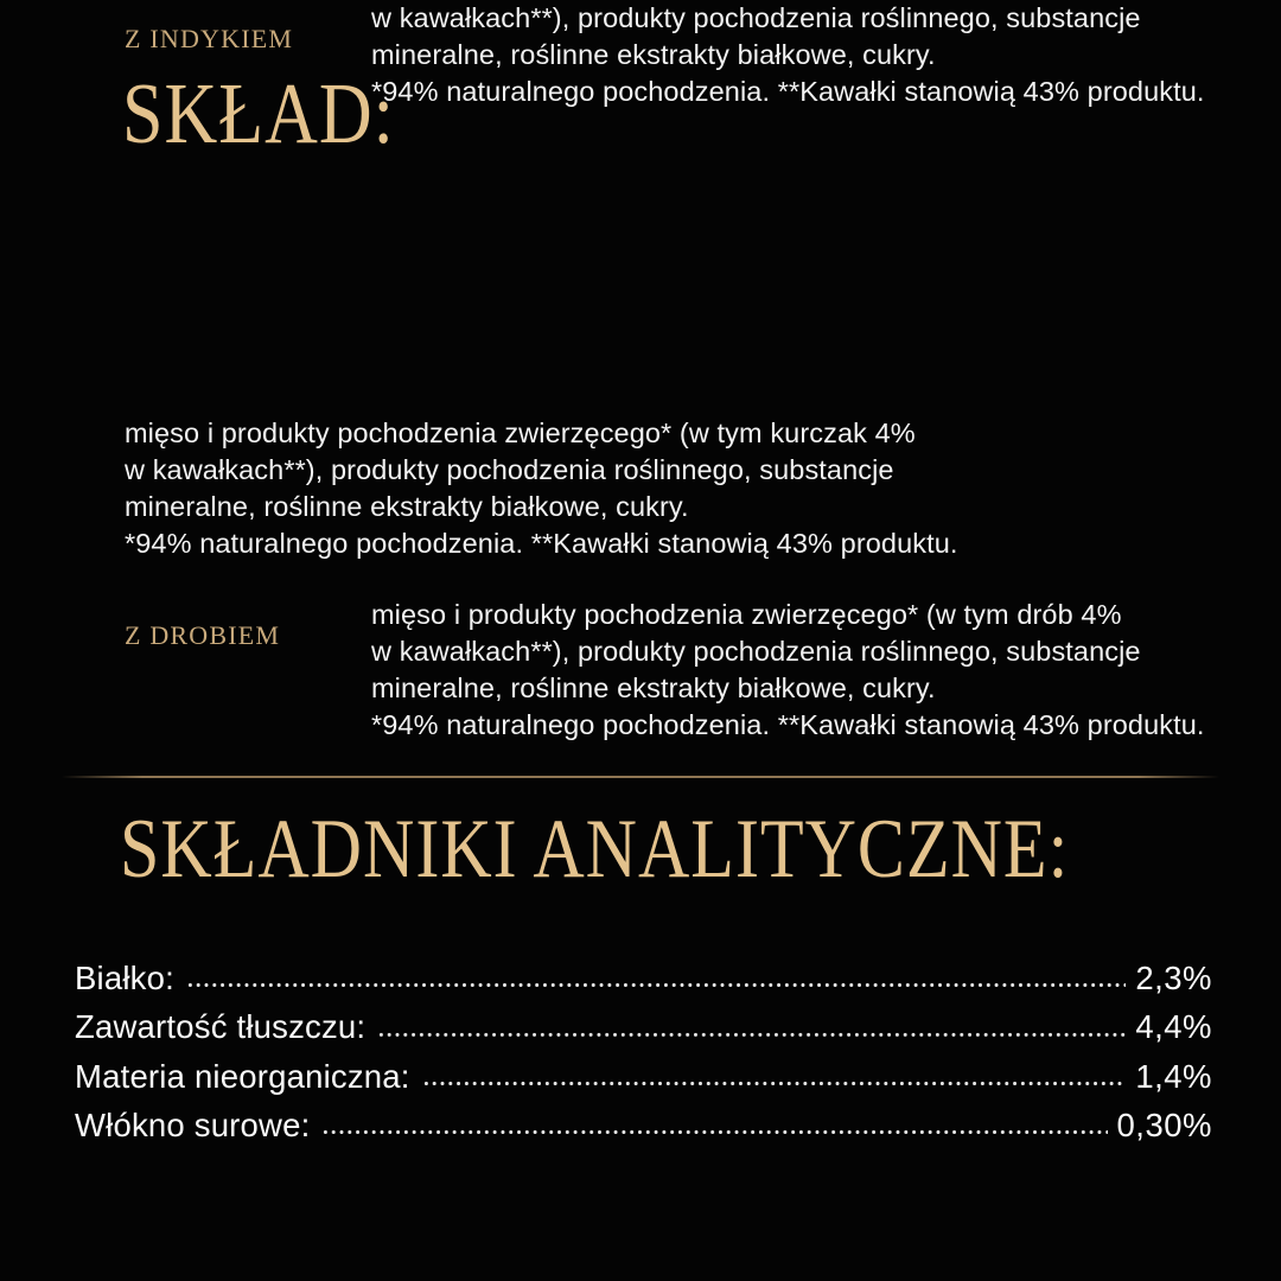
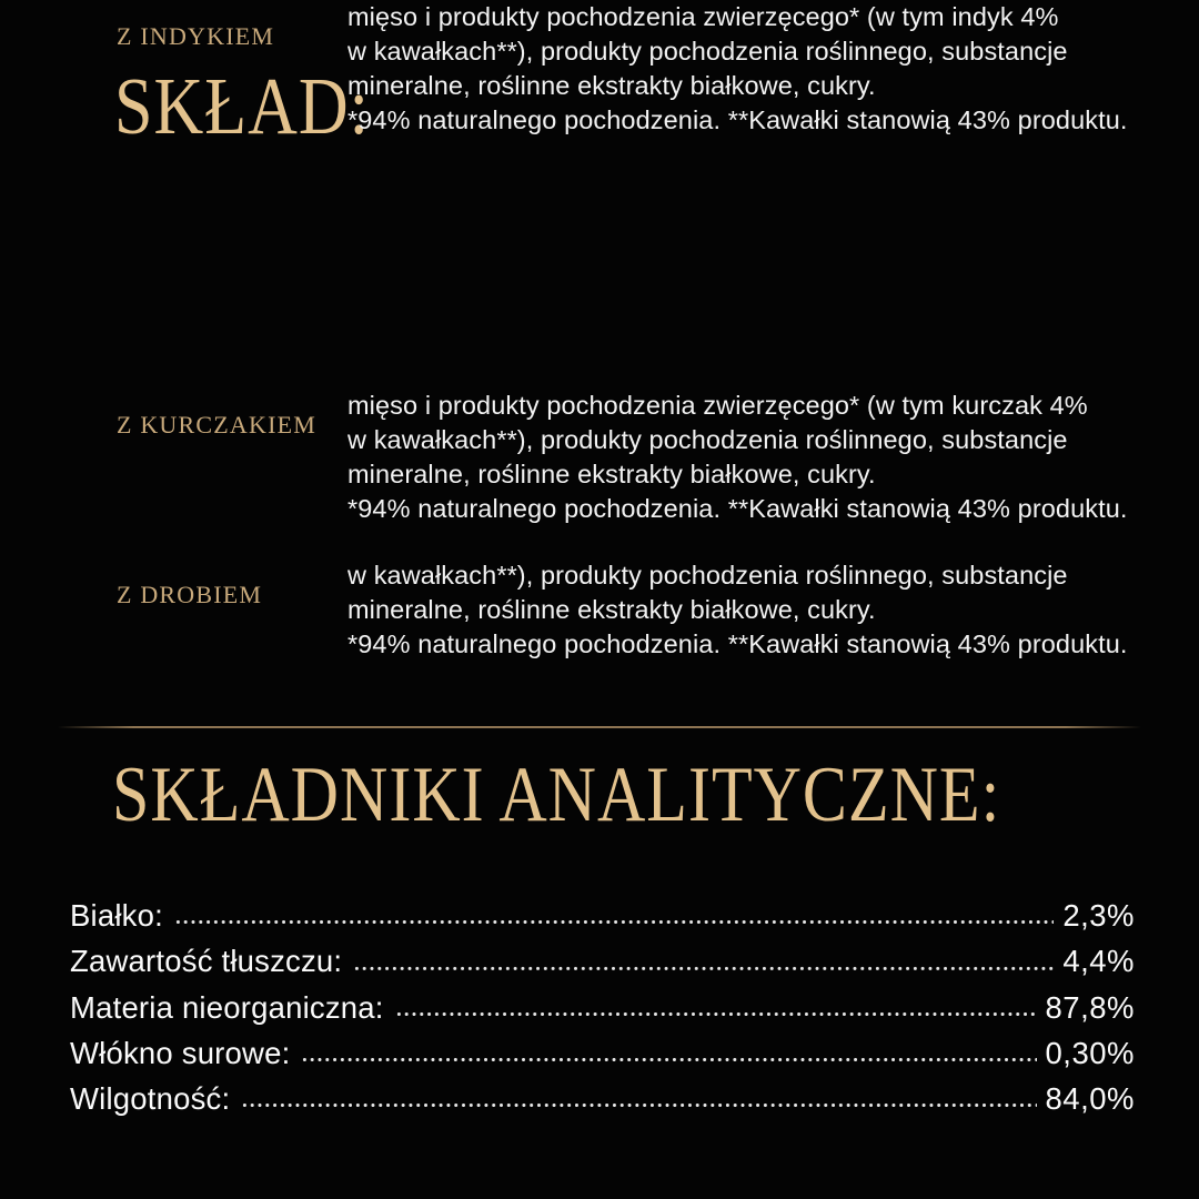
  SKŁAD:
+ Z KURCZAKIEM
  mięso i produkty pochodzenia zwierzęcego* (w tym kurczak 4%
  w kawałkach**), produkty pochodzenia roślinnego, substancje
  mineralne, roślinne ekstrakty białkowe, cukry.
  *94% naturalnego pochodzenia. **Kawałki stanowią 43% produktu.
  Z DROBIEM
- mięso i produkty pochodzenia zwierzęcego* (w tym drób 4%
  w kawałkach**), produkty pochodzenia roślinnego, substancje
  mineralne, roślinne ekstrakty białkowe, cukry.
  *94% naturalnego pochodzenia. **Kawałki stanowią 43% produktu.
  Z INDYKIEM
+ mięso i produkty pochodzenia zwierzęcego* (w tym indyk 4%
  w kawałkach**), produkty pochodzenia roślinnego, substancje
  mineralne, roślinne ekstrakty białkowe, cukry.
  *94% naturalnego pochodzenia. **Kawałki stanowią 43% produktu.
  SKŁADNIKI ANALITYCZNE:
  Białko:
  2,3%
  Zawartość tłuszczu:
  4,4%
  Materia nieorganiczna:
- 1,4%
+ 87,8%
  Włókno surowe:
  0,30%
+ Wilgotność:
+ 84,0%
